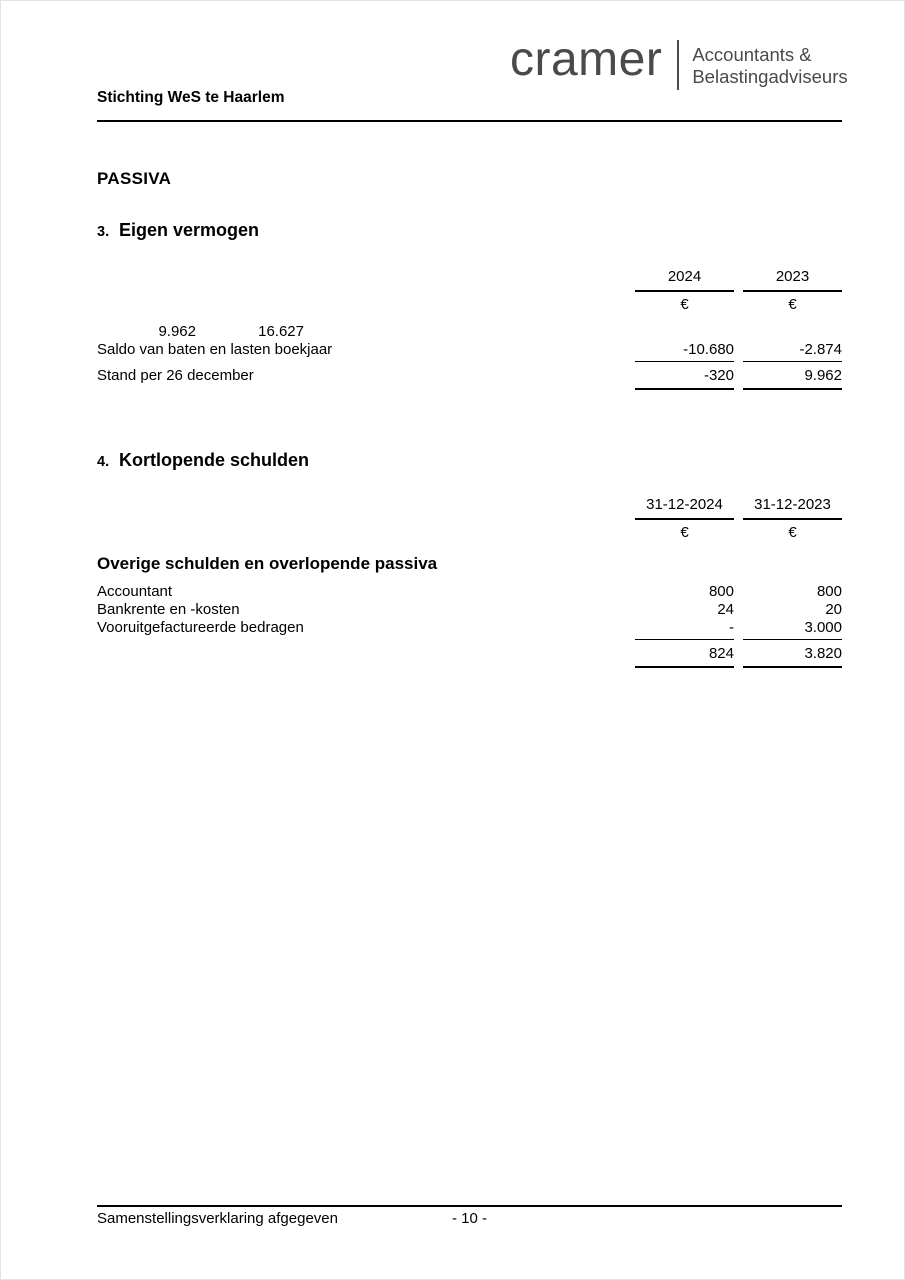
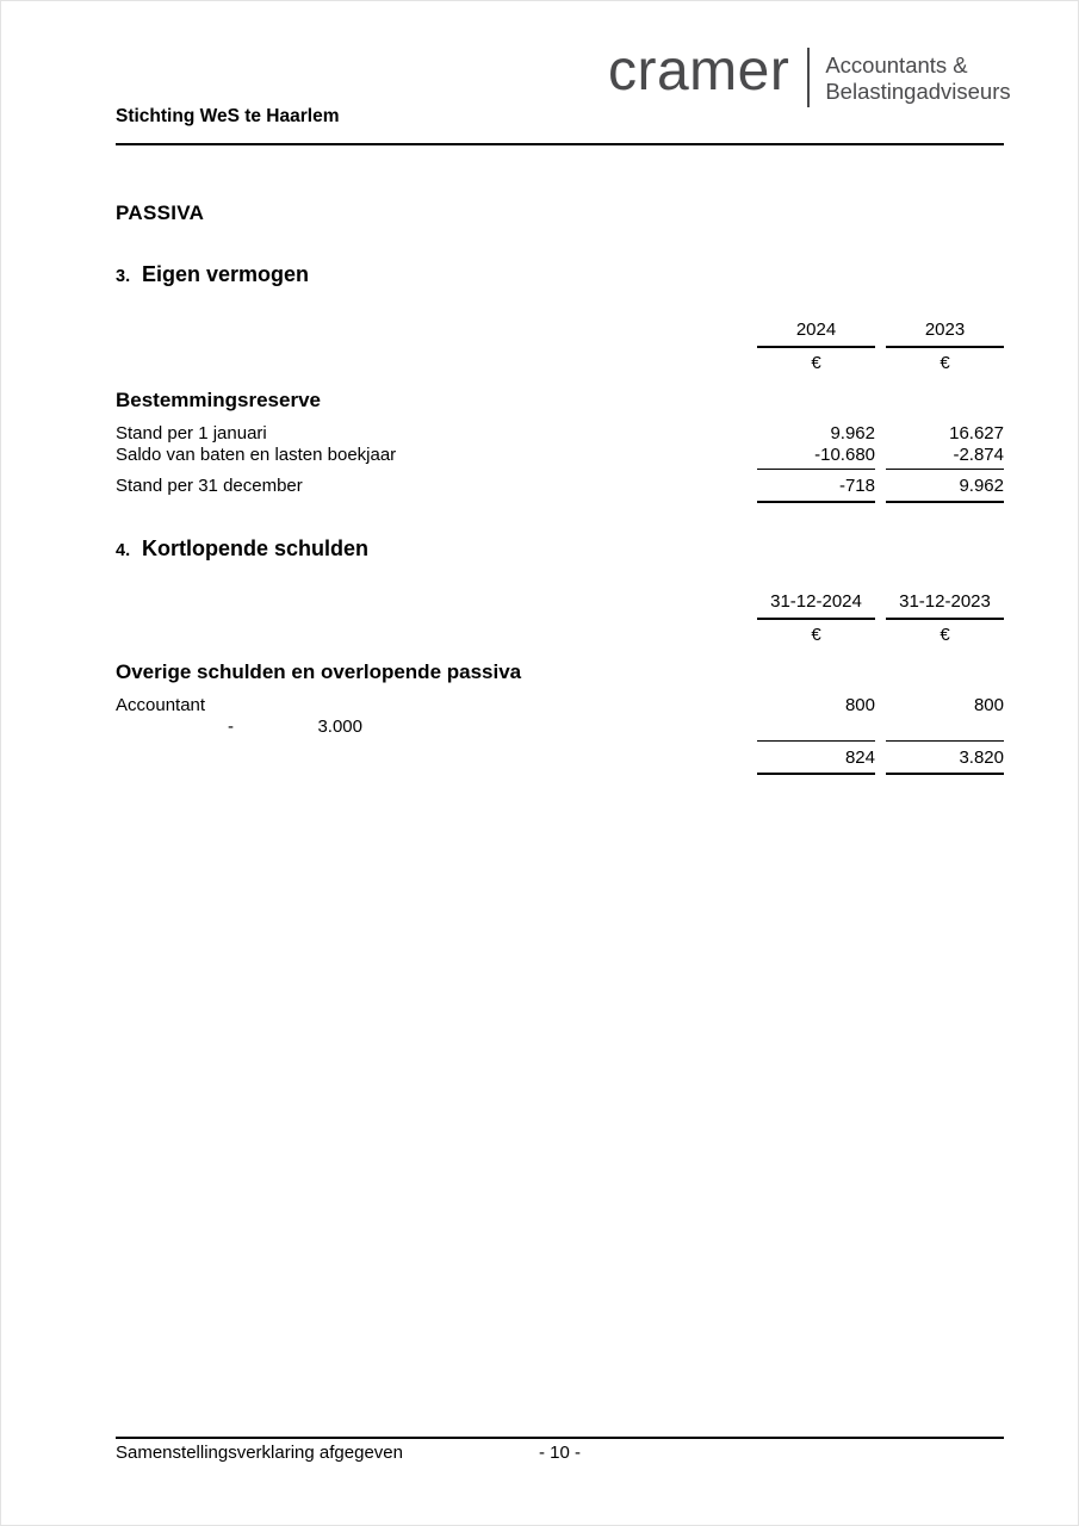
  cramer
  Accountants &
  Belastingadviseurs
  Stichting WeS te Haarlem
  PASSIVA
  3.
  Eigen vermogen
  2024
  2023
  €
  €
+ Bestemmingsreserve
+ Stand per 1 januari
  9.962
  16.627
  Saldo van baten en lasten boekjaar
  -10.680
  -2.874
- Stand per 26 december
+ Stand per 31 december
- -320
+ -718
  9.962
  4.
  Kortlopende schulden
  31-12-2024
  31-12-2023
  €
  €
  Overige schulden en overlopende passiva
  Accountant
  800
  800
- Bankrente en -kosten
- 24
- 20
- Vooruitgefactureerde bedragen
  -
  3.000
  824
  3.820
  Samenstellingsverklaring afgegeven
  - 10 -
